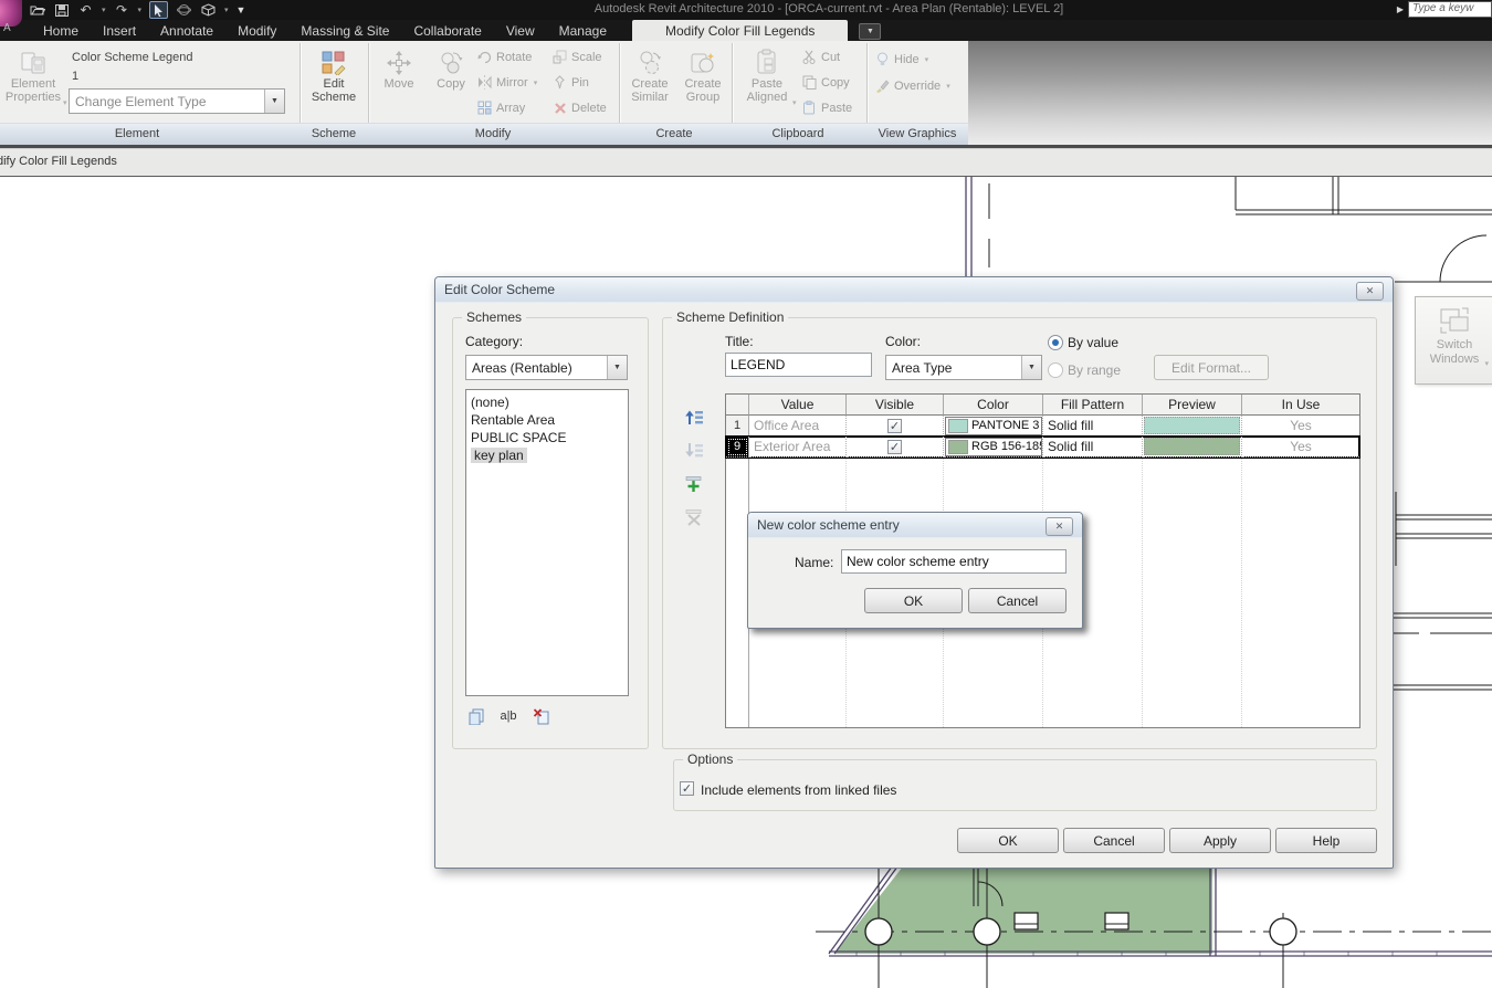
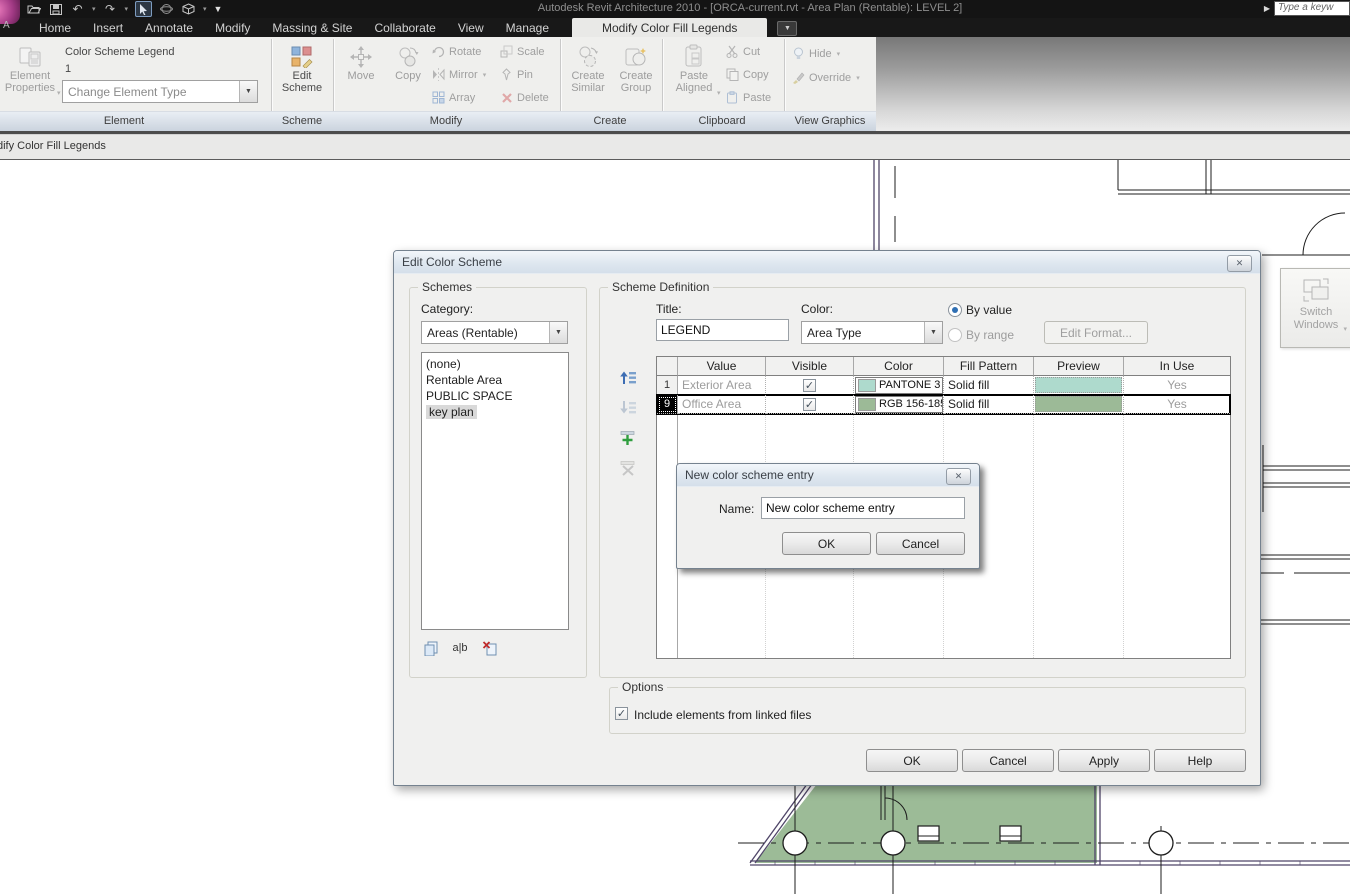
  Autodesk Revit Architecture 2010 - [ORCA-current.rvt - Area Plan (Rentable): LEVEL 2]
  A
  ↶
  ↷
  ▼
  ▶
  Type a keyw
  Home
  Insert
  Annotate
  Modify
  Massing & Site
  Collaborate
  View
  Manage
  Modify Color Fill Legends
  Element Properties
  Color Scheme Legend
  1
  Change Element Type
  Edit Scheme
  Move
  Copy
  Rotate
  Mirror
  Array
  Scale
  Pin
  Delete
  Create Similar
  Create Group
  Paste Aligned
  Cut
  Copy
  Paste
  Hide
  Override
  Element
  Scheme
  Modify
  Create
  Clipboard
  View Graphics
  dify Color Fill Legends
  Switch Windows
  Edit Color Scheme
  ✕
  Schemes
  Category:
  Areas (Rentable)
  (none)
  Rentable Area
  PUBLIC SPACE
  key plan
  a|b
  Scheme Definition
  Title:
  LEGEND
  Color:
  Area Type
  By value
  By range
  Edit Format...
  Value
  Visible
  Color
  Fill Pattern
  Preview
  In Use
  1
- Office Area
+ Exterior Area
  ✓
  PANTONE 3
  Solid fill
  Yes
  9
- Exterior Area
+ Office Area
  ✓
  RGB 156-18
  Solid fill
  Yes
  Options
  ✓
  Include elements from linked files
  OK
  Cancel
  Apply
  Help
  New color scheme entry
  ✕
  Name:
  New color scheme entry
  OK
  Cancel
